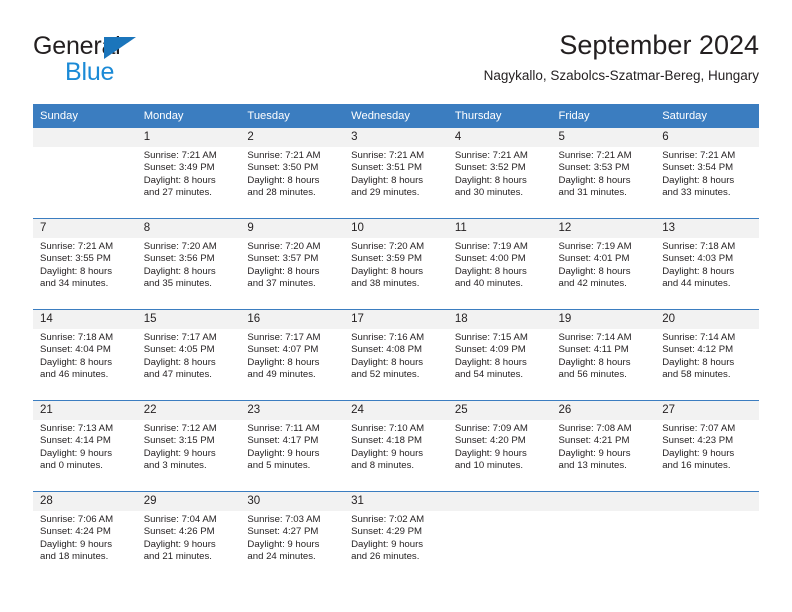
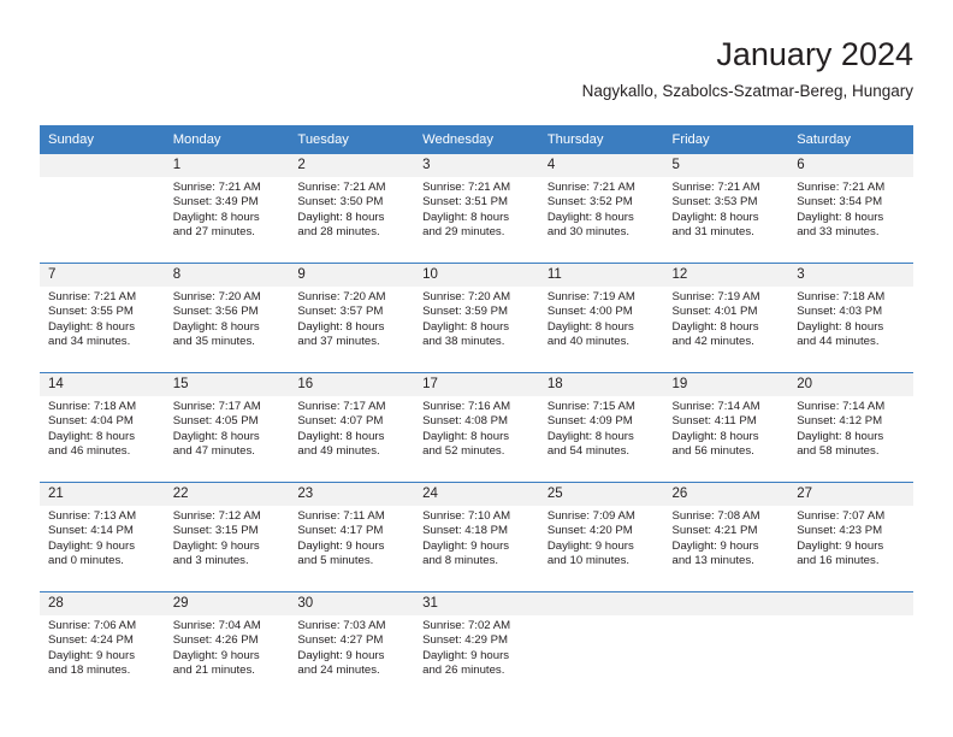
- General
- Blue
- September 2024
+ January 2024
  Nagykallo, Szabolcs-Szatmar-Bereg, Hungary
  Sunday	Monday	Tuesday	Wednesday	Thursday	Friday	Saturday
  	1Sunrise: 7:21 AMSunset: 3:49 PMDaylight: 8 hoursand 27 minutes.	2Sunrise: 7:21 AMSunset: 3:50 PMDaylight: 8 hoursand 28 minutes.	3Sunrise: 7:21 AMSunset: 3:51 PMDaylight: 8 hoursand 29 minutes.	4Sunrise: 7:21 AMSunset: 3:52 PMDaylight: 8 hoursand 30 minutes.	5Sunrise: 7:21 AMSunset: 3:53 PMDaylight: 8 hoursand 31 minutes.	6Sunrise: 7:21 AMSunset: 3:54 PMDaylight: 8 hoursand 33 minutes.
- 7Sunrise: 7:21 AMSunset: 3:55 PMDaylight: 8 hoursand 34 minutes.	8Sunrise: 7:20 AMSunset: 3:56 PMDaylight: 8 hoursand 35 minutes.	9Sunrise: 7:20 AMSunset: 3:57 PMDaylight: 8 hoursand 37 minutes.	10Sunrise: 7:20 AMSunset: 3:59 PMDaylight: 8 hoursand 38 minutes.	11Sunrise: 7:19 AMSunset: 4:00 PMDaylight: 8 hoursand 40 minutes.	12Sunrise: 7:19 AMSunset: 4:01 PMDaylight: 8 hoursand 42 minutes.	13Sunrise: 7:18 AMSunset: 4:03 PMDaylight: 8 hoursand 44 minutes.
+ 7Sunrise: 7:21 AMSunset: 3:55 PMDaylight: 8 hoursand 34 minutes.	8Sunrise: 7:20 AMSunset: 3:56 PMDaylight: 8 hoursand 35 minutes.	9Sunrise: 7:20 AMSunset: 3:57 PMDaylight: 8 hoursand 37 minutes.	10Sunrise: 7:20 AMSunset: 3:59 PMDaylight: 8 hoursand 38 minutes.	11Sunrise: 7:19 AMSunset: 4:00 PMDaylight: 8 hoursand 40 minutes.	12Sunrise: 7:19 AMSunset: 4:01 PMDaylight: 8 hoursand 42 minutes.	3Sunrise: 7:18 AMSunset: 4:03 PMDaylight: 8 hoursand 44 minutes.
  14Sunrise: 7:18 AMSunset: 4:04 PMDaylight: 8 hoursand 46 minutes.	15Sunrise: 7:17 AMSunset: 4:05 PMDaylight: 8 hoursand 47 minutes.	16Sunrise: 7:17 AMSunset: 4:07 PMDaylight: 8 hoursand 49 minutes.	17Sunrise: 7:16 AMSunset: 4:08 PMDaylight: 8 hoursand 52 minutes.	18Sunrise: 7:15 AMSunset: 4:09 PMDaylight: 8 hoursand 54 minutes.	19Sunrise: 7:14 AMSunset: 4:11 PMDaylight: 8 hoursand 56 minutes.	20Sunrise: 7:14 AMSunset: 4:12 PMDaylight: 8 hoursand 58 minutes.
  21Sunrise: 7:13 AMSunset: 4:14 PMDaylight: 9 hoursand 0 minutes.	22Sunrise: 7:12 AMSunset: 3:15 PMDaylight: 9 hoursand 3 minutes.	23Sunrise: 7:11 AMSunset: 4:17 PMDaylight: 9 hoursand 5 minutes.	24Sunrise: 7:10 AMSunset: 4:18 PMDaylight: 9 hoursand 8 minutes.	25Sunrise: 7:09 AMSunset: 4:20 PMDaylight: 9 hoursand 10 minutes.	26Sunrise: 7:08 AMSunset: 4:21 PMDaylight: 9 hoursand 13 minutes.	27Sunrise: 7:07 AMSunset: 4:23 PMDaylight: 9 hoursand 16 minutes.
  28Sunrise: 7:06 AMSunset: 4:24 PMDaylight: 9 hoursand 18 minutes.	29Sunrise: 7:04 AMSunset: 4:26 PMDaylight: 9 hoursand 21 minutes.	30Sunrise: 7:03 AMSunset: 4:27 PMDaylight: 9 hoursand 24 minutes.	31Sunrise: 7:02 AMSunset: 4:29 PMDaylight: 9 hoursand 26 minutes.
